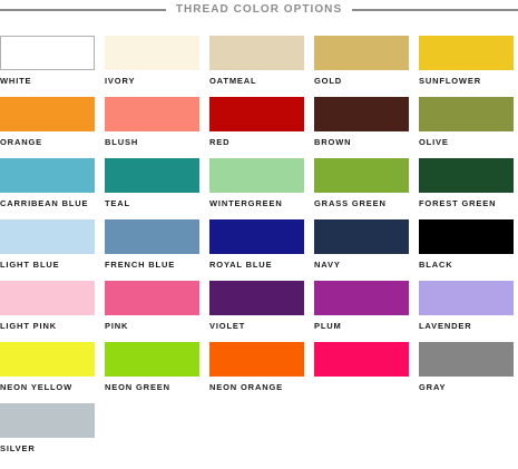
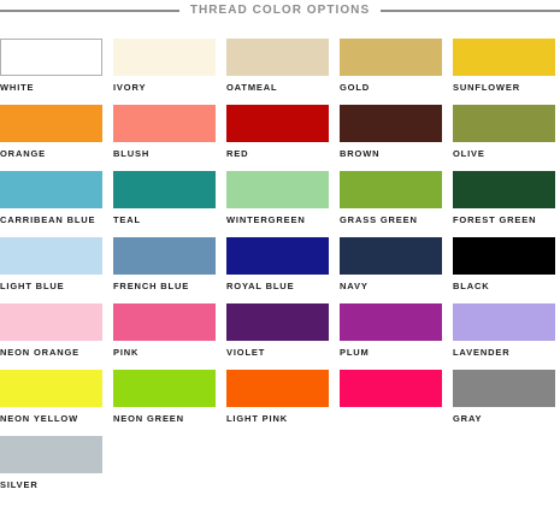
  THREAD COLOR OPTIONS
  WHITE
  IVORY
  OATMEAL
  GOLD
  SUNFLOWER
  ORANGE
  BLUSH
  RED
  BROWN
  OLIVE
  CARRIBEAN BLUE
  TEAL
  WINTERGREEN
  GRASS GREEN
  FOREST GREEN
  LIGHT BLUE
  FRENCH BLUE
  ROYAL BLUE
  NAVY
  BLACK
- LIGHT PINK
+ NEON ORANGE
  PINK
  VIOLET
  PLUM
  LAVENDER
  NEON YELLOW
  NEON GREEN
- NEON ORANGE
+ LIGHT PINK
  GRAY
  SILVER
